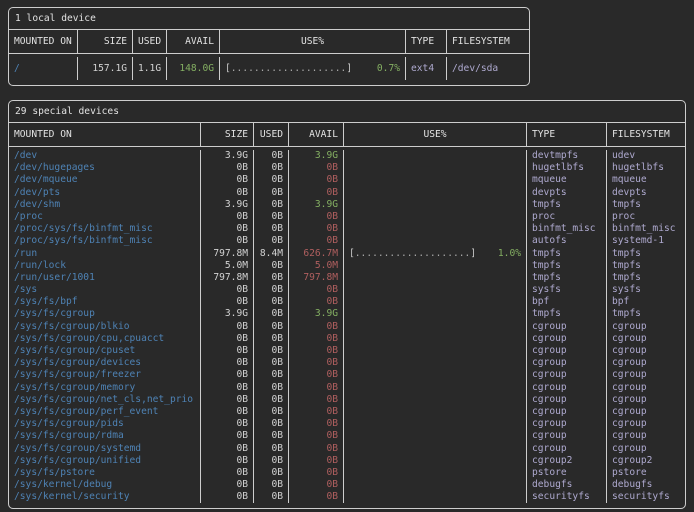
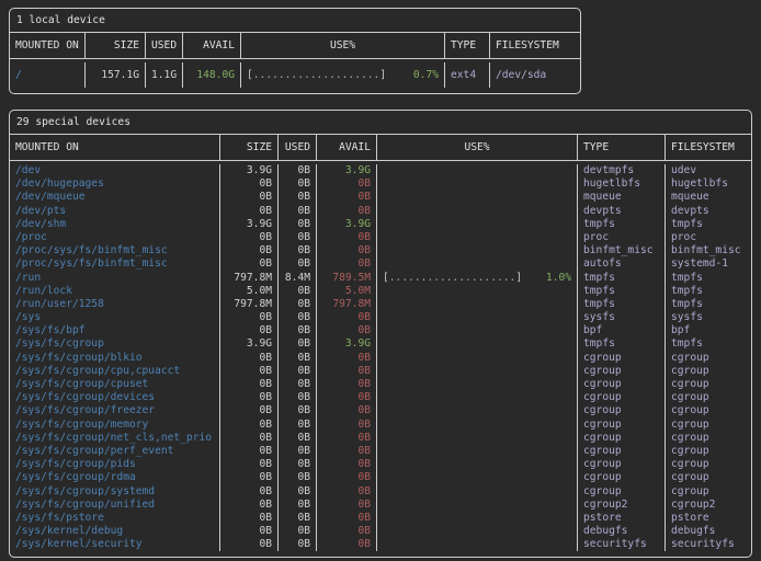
  1 local device
  MOUNTED ON
  SIZE
  USED
  AVAIL
  USE%
  TYPE
  FILESYSTEM
  /
  157.1G
  1.1G
  148.0G
  [....................]
  0.7%
  ext4
  /dev/sda
  29 special devices
  MOUNTED ON
  SIZE
  USED
  AVAIL
  USE%
  TYPE
  FILESYSTEM
  /dev
  3.9G
  0B
  3.9G
  devtmpfs
  udev
  /dev/hugepages
  0B
  0B
  0B
  hugetlbfs
  hugetlbfs
  /dev/mqueue
  0B
  0B
  0B
  mqueue
  mqueue
  /dev/pts
  0B
  0B
  0B
  devpts
  devpts
  /dev/shm
  3.9G
  0B
  3.9G
  tmpfs
  tmpfs
  /proc
  0B
  0B
  0B
  proc
  proc
  /proc/sys/fs/binfmt_misc
  0B
  0B
  0B
  binfmt_misc
  binfmt_misc
  /proc/sys/fs/binfmt_misc
  0B
  0B
  0B
  autofs
  systemd-1
  /run
  797.8M
  8.4M
- 626.7M
+ 789.5M
  [....................]
  1.0%
  tmpfs
  tmpfs
  /run/lock
  5.0M
  0B
  5.0M
  tmpfs
  tmpfs
- /run/user/1001
+ /run/user/1258
  797.8M
  0B
  797.8M
  tmpfs
  tmpfs
  /sys
  0B
  0B
  0B
  sysfs
  sysfs
  /sys/fs/bpf
  0B
  0B
  0B
  bpf
  bpf
  /sys/fs/cgroup
  3.9G
  0B
  3.9G
  tmpfs
  tmpfs
  /sys/fs/cgroup/blkio
  0B
  0B
  0B
  cgroup
  cgroup
  /sys/fs/cgroup/cpu,cpuacct
  0B
  0B
  0B
  cgroup
  cgroup
  /sys/fs/cgroup/cpuset
  0B
  0B
  0B
  cgroup
  cgroup
  /sys/fs/cgroup/devices
  0B
  0B
  0B
  cgroup
  cgroup
  /sys/fs/cgroup/freezer
  0B
  0B
  0B
  cgroup
  cgroup
  /sys/fs/cgroup/memory
  0B
  0B
  0B
  cgroup
  cgroup
  /sys/fs/cgroup/net_cls,net_prio
  0B
  0B
  0B
  cgroup
  cgroup
  /sys/fs/cgroup/perf_event
  0B
  0B
  0B
  cgroup
  cgroup
  /sys/fs/cgroup/pids
  0B
  0B
  0B
  cgroup
  cgroup
  /sys/fs/cgroup/rdma
  0B
  0B
  0B
  cgroup
  cgroup
  /sys/fs/cgroup/systemd
  0B
  0B
  0B
  cgroup
  cgroup
  /sys/fs/cgroup/unified
  0B
  0B
  0B
  cgroup2
  cgroup2
  /sys/fs/pstore
  0B
  0B
  0B
  pstore
  pstore
  /sys/kernel/debug
  0B
  0B
  0B
  debugfs
  debugfs
  /sys/kernel/security
  0B
  0B
  0B
  securityfs
  securityfs
